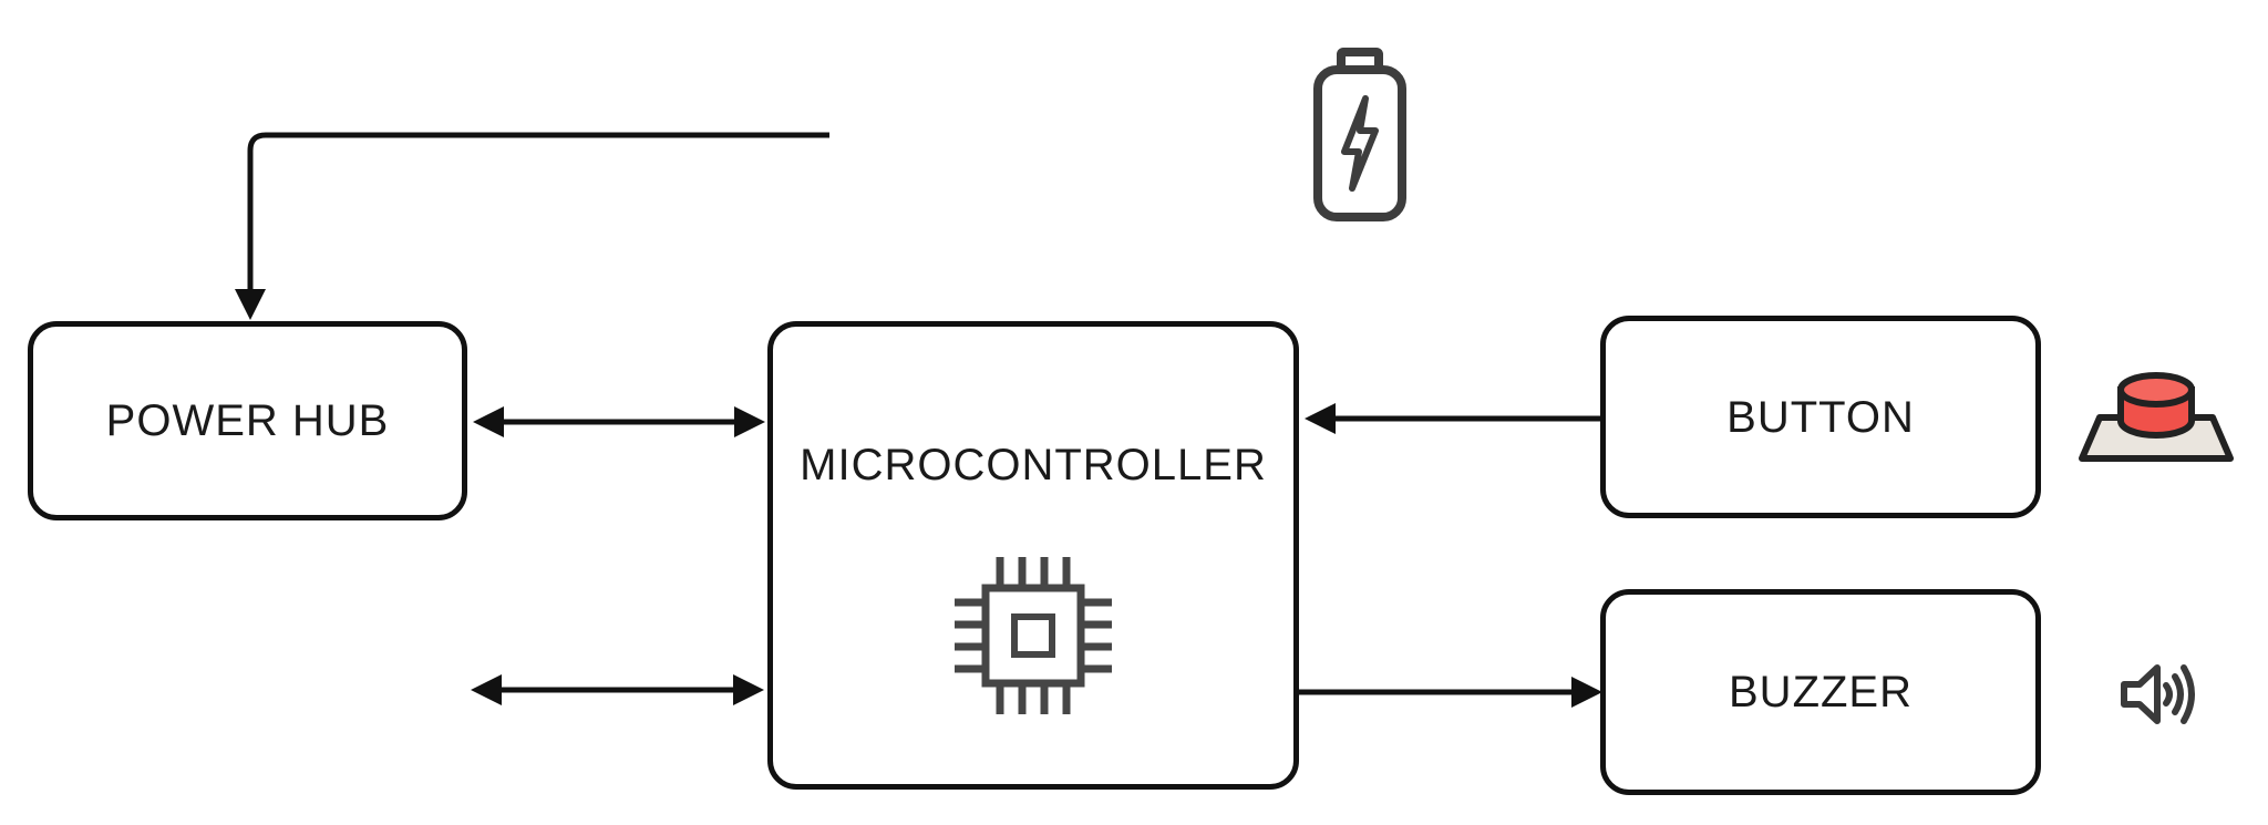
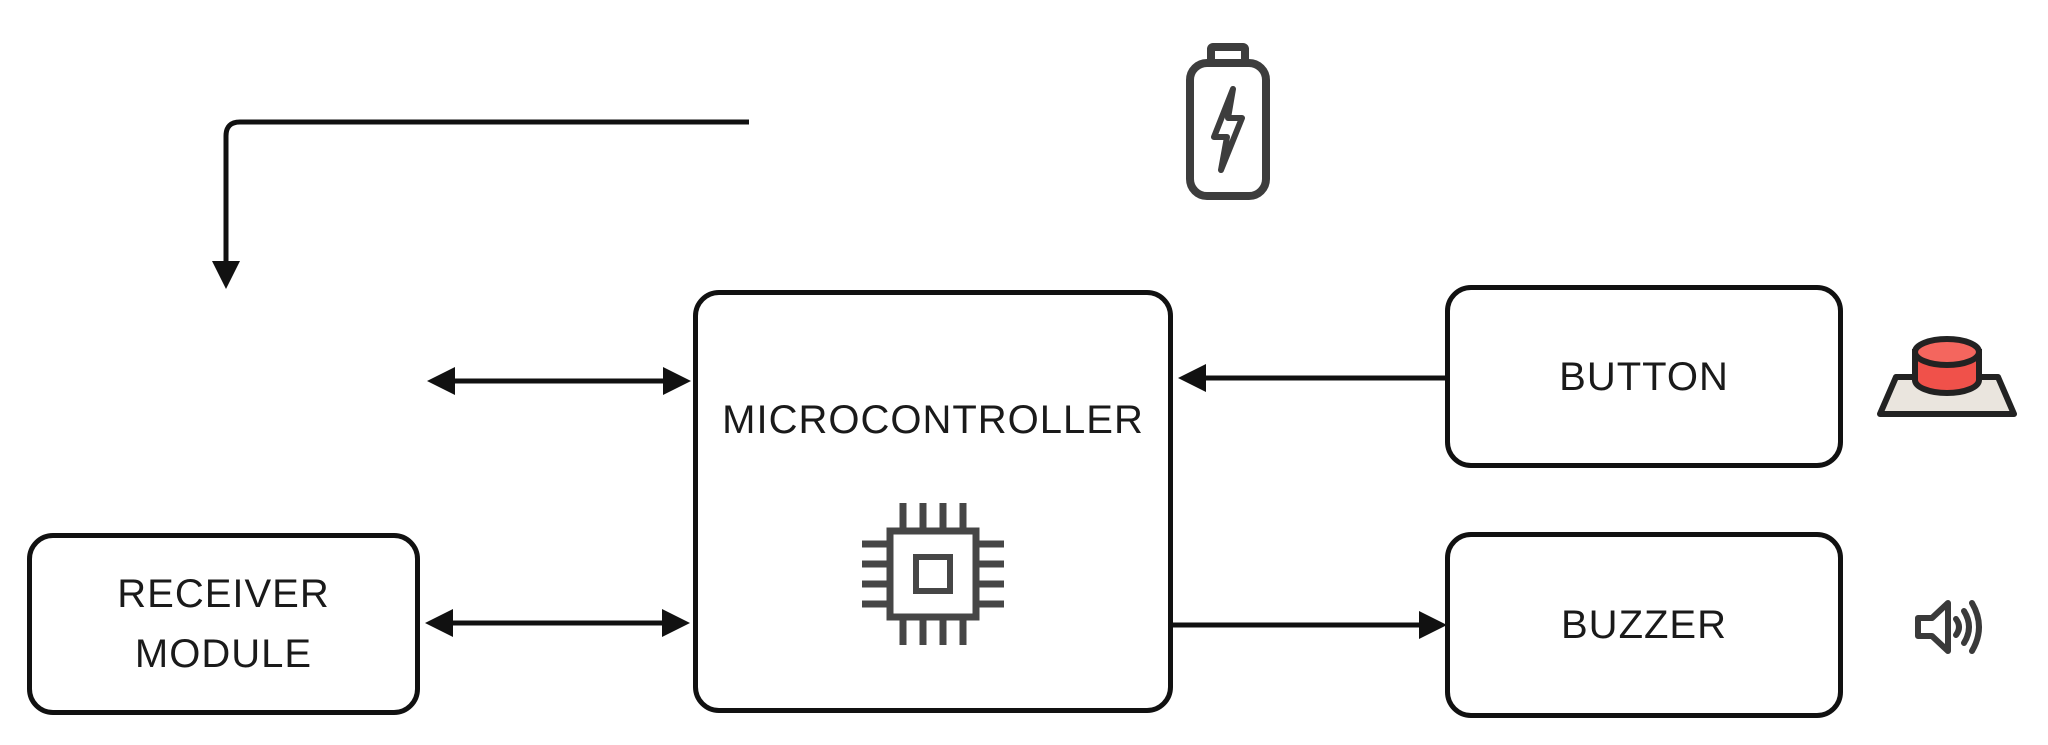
- POWER HUB
  MICROCONTROLLER
+ RECEIVER MODULE
  BUTTON
  BUZZER
